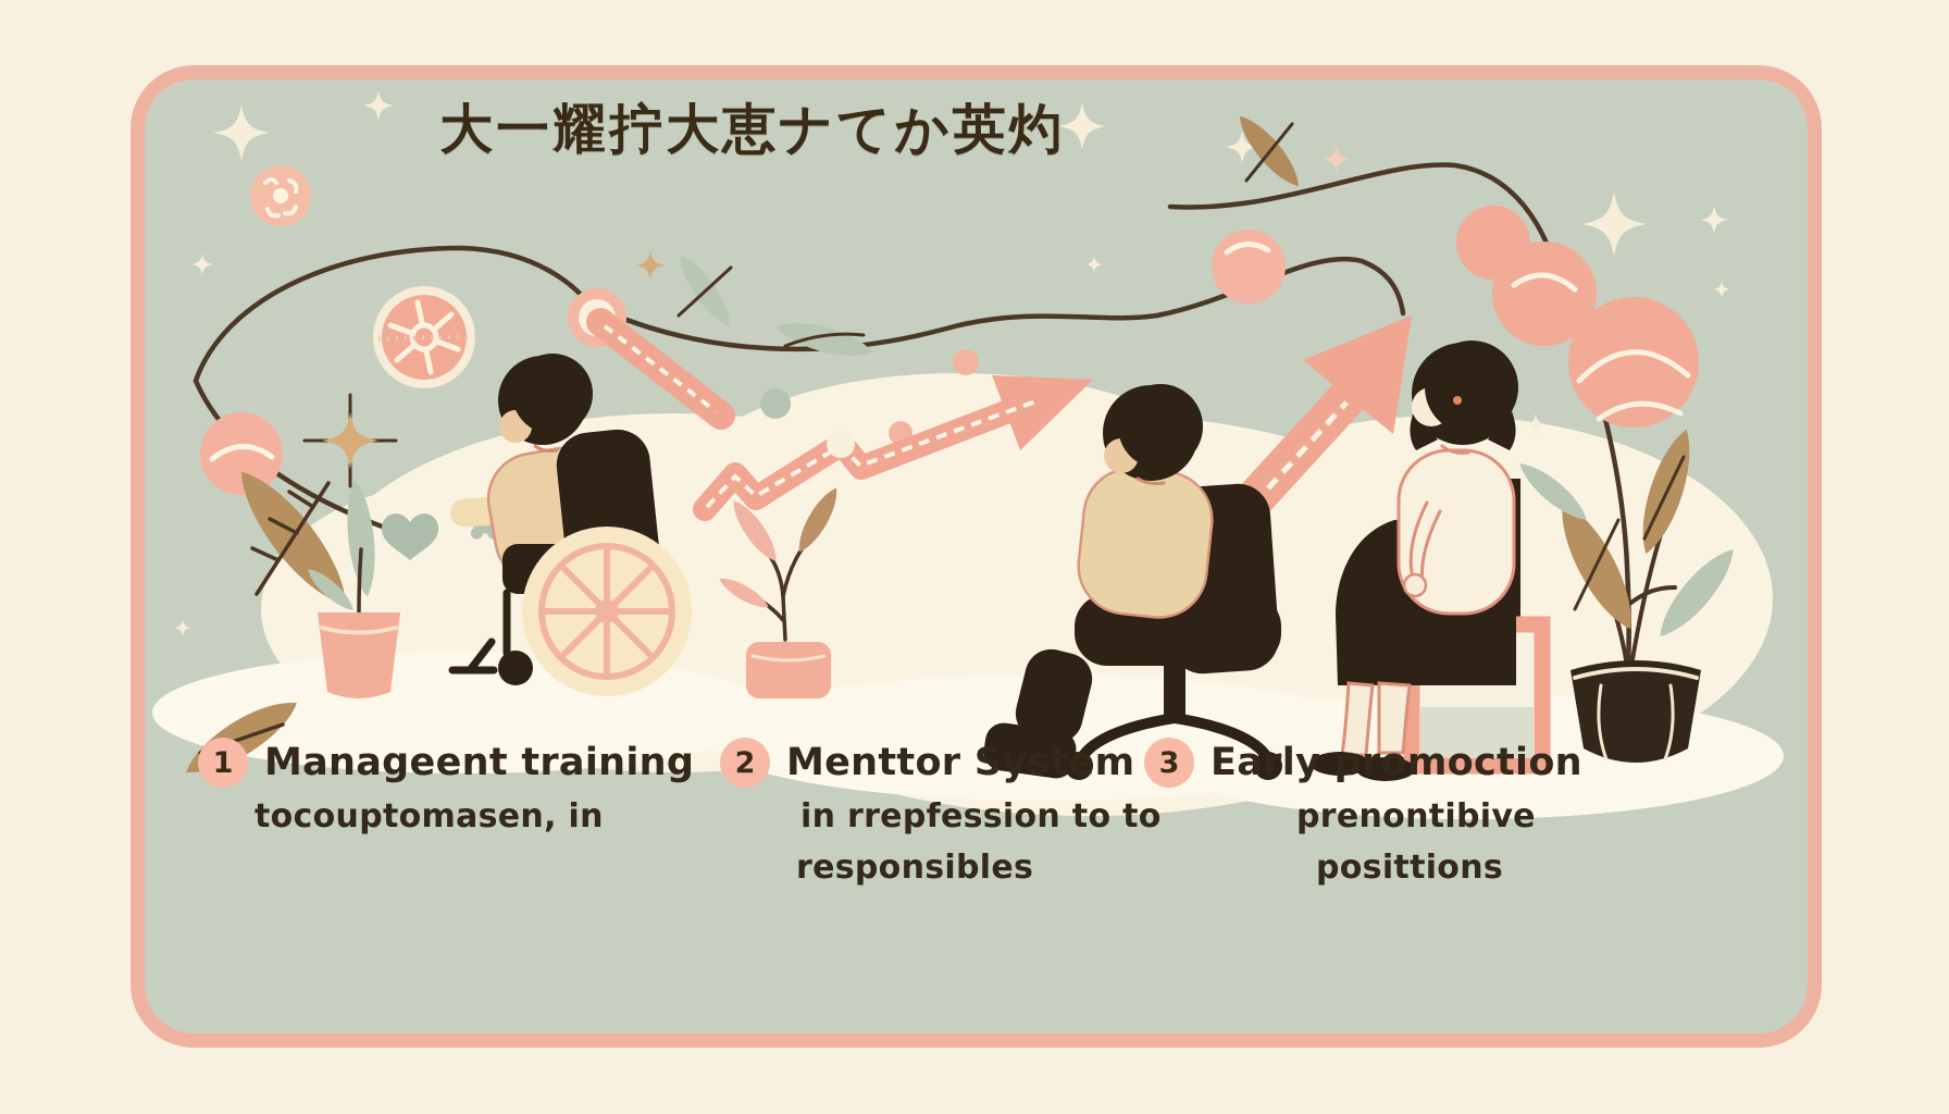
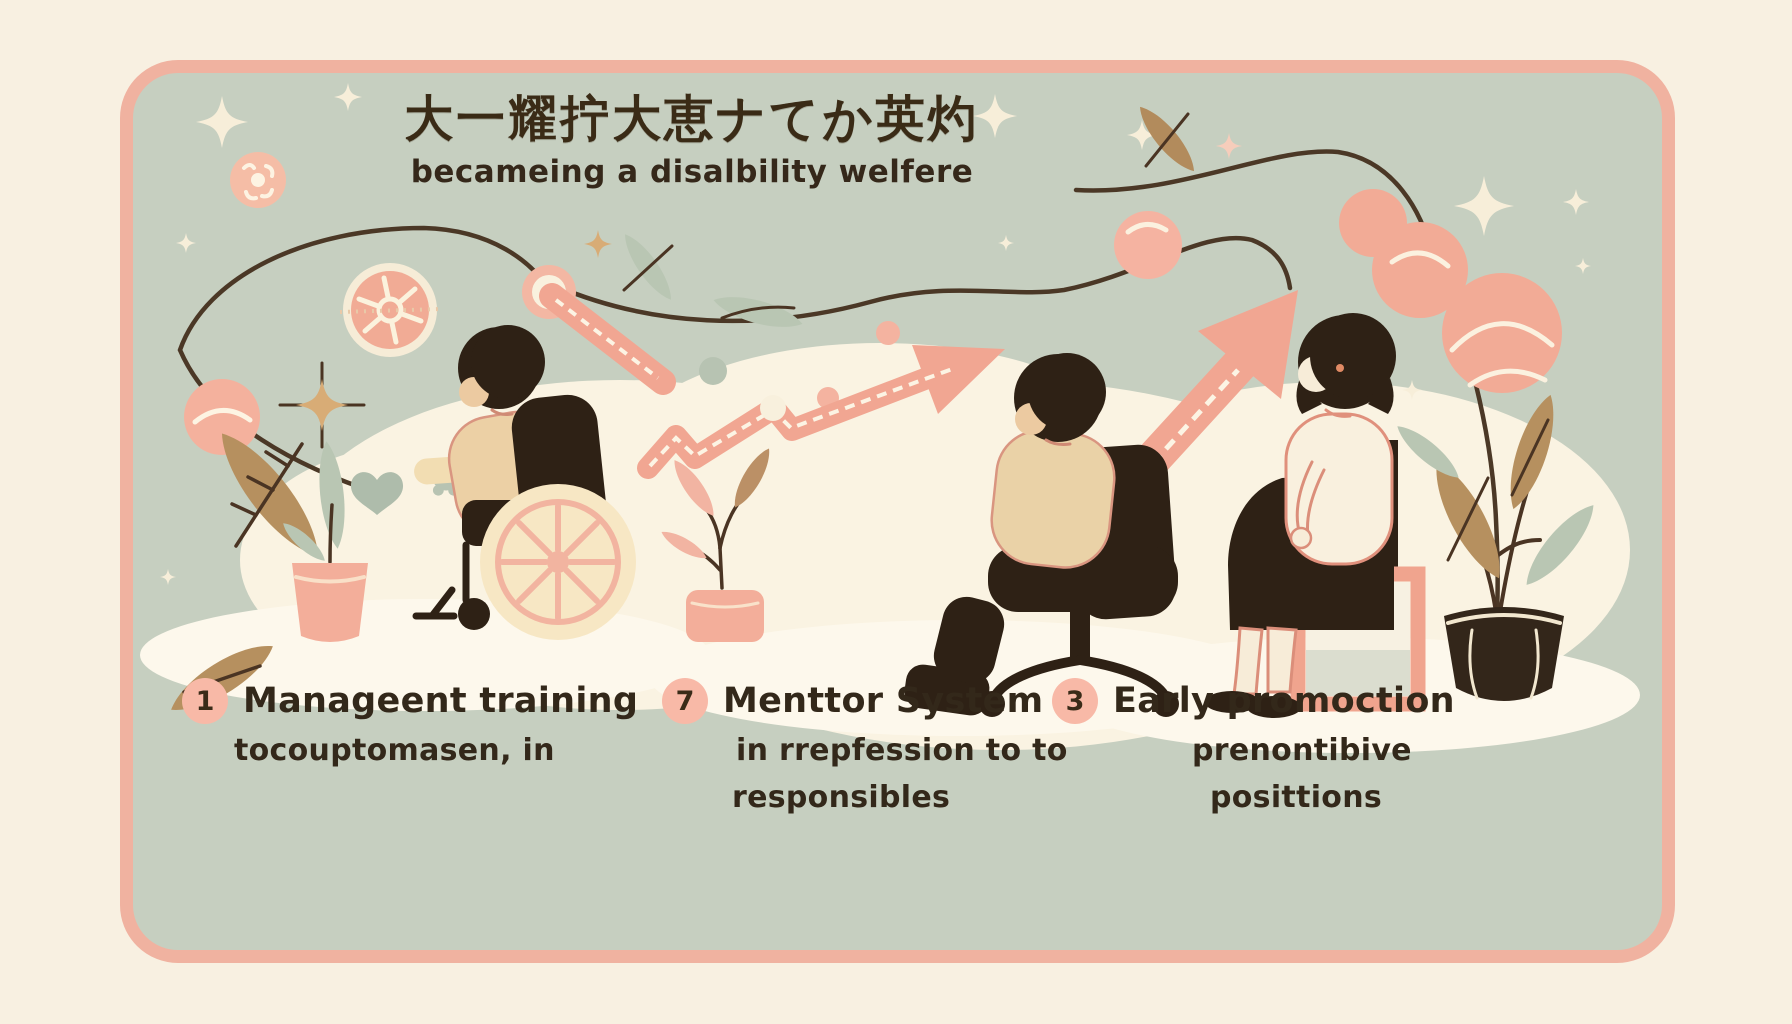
  大一耀拧大恵ナてか英灼
+ becameing a disalbility welfere
  1
  Manageent training
  tocouptomasen, in
- 2
+ 7
  Menttor System
  in rrepfession to to
  responsibles
  3
  Early promoction
  prenontibive
  posittions
